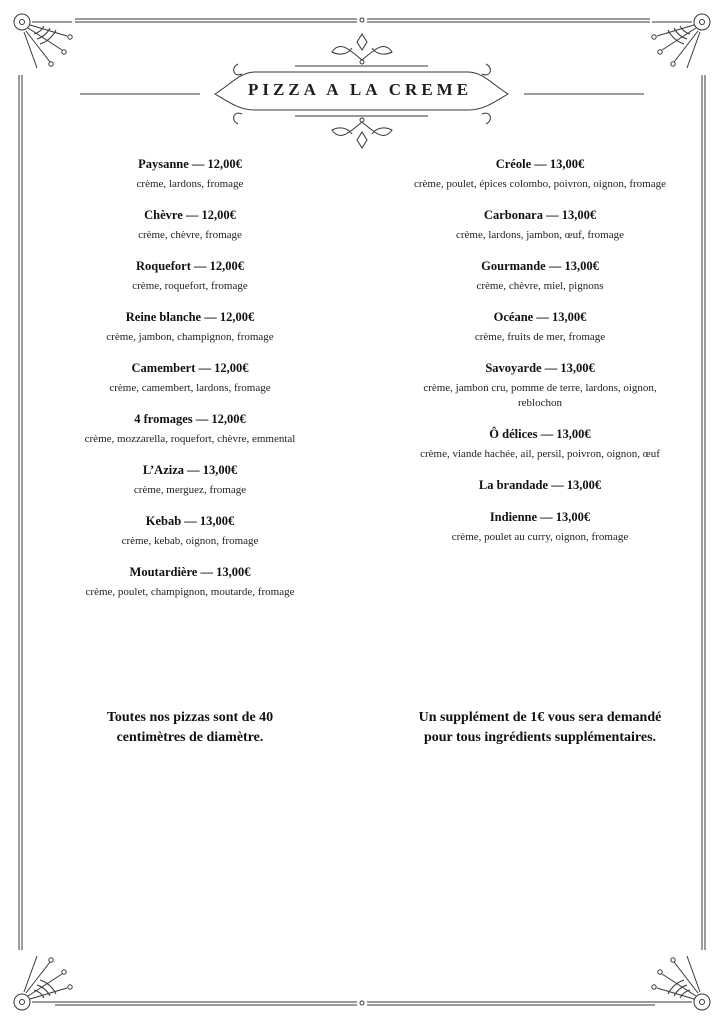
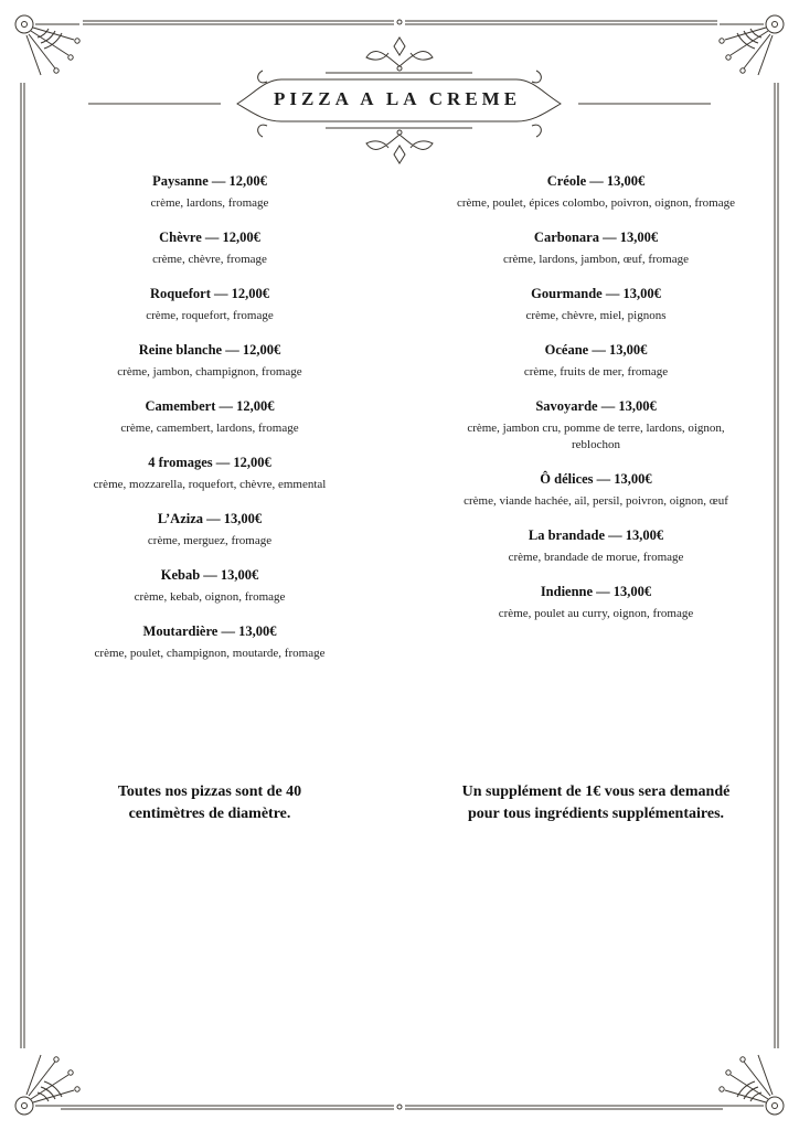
  PIZZA A LA CREME
  Paysanne — 12,00€
  crème, lardons, fromage
  Chèvre — 12,00€
  crème, chèvre, fromage
  Roquefort — 12,00€
  crème, roquefort, fromage
  Reine blanche — 12,00€
  crème, jambon, champignon, fromage
  Camembert — 12,00€
  crème, camembert, lardons, fromage
  4 fromages — 12,00€
  crème, mozzarella, roquefort, chèvre, emmental
  L’Aziza — 13,00€
  crème, merguez, fromage
  Kebab — 13,00€
  crème, kebab, oignon, fromage
  Moutardière — 13,00€
  crème, poulet, champignon, moutarde, fromage
  Créole — 13,00€
  crème, poulet, épices colombo, poivron, oignon, fromage
  Carbonara — 13,00€
  crème, lardons, jambon, œuf, fromage
  Gourmande — 13,00€
  crème, chèvre, miel, pignons
  Océane — 13,00€
  crème, fruits de mer, fromage
  Savoyarde — 13,00€
  crème, jambon cru, pomme de terre, lardons, oignon, reblochon
  Ô délices — 13,00€
  crème, viande hachée, ail, persil, poivron, oignon, œuf
  La brandade — 13,00€
+ crème, brandade de morue, fromage
  Indienne — 13,00€
  crème, poulet au curry, oignon, fromage
  Toutes nos pizzas sont de 40 centimètres de diamètre.
  Un supplément de 1€ vous sera demandé pour tous ingrédients supplémentaires.
